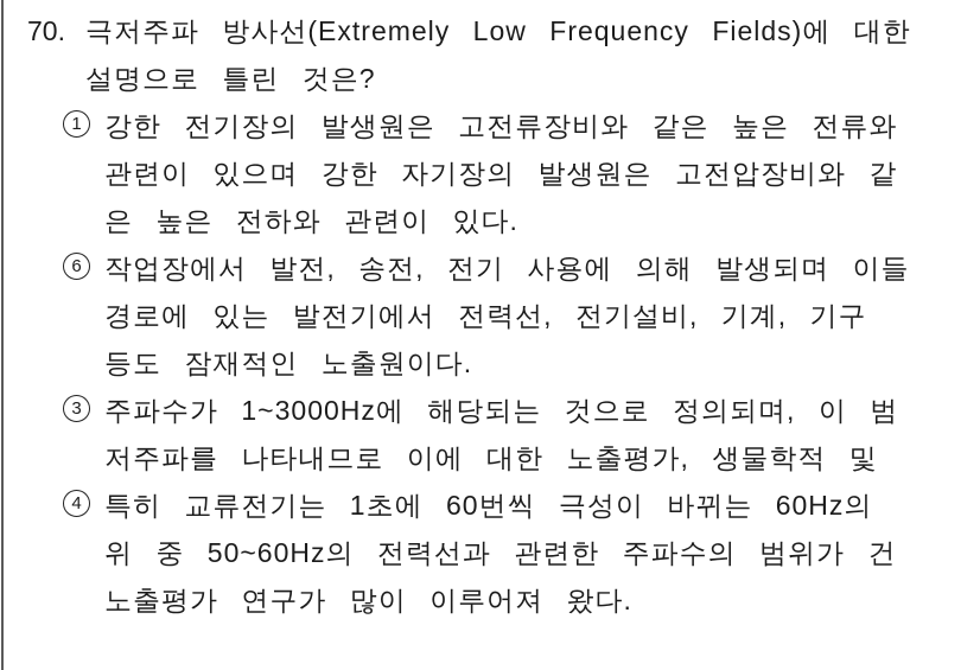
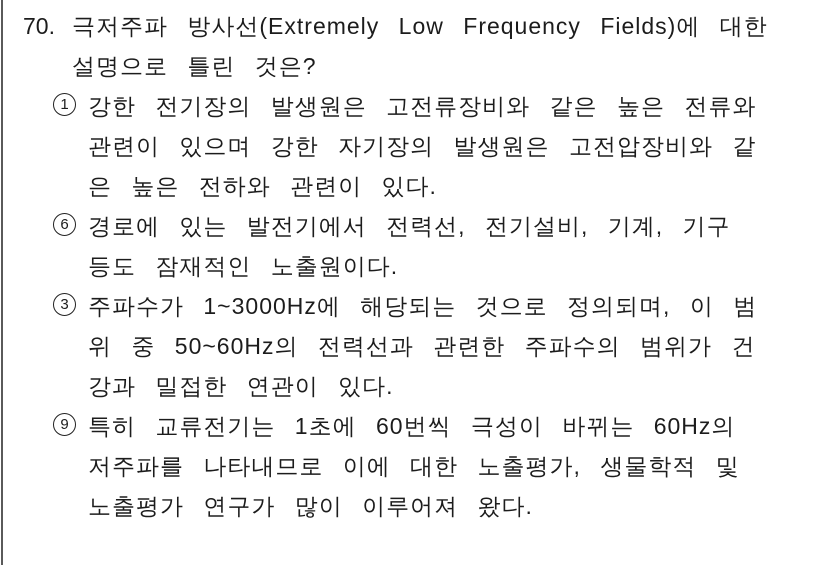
  70.
  극저주파 방사선(Extremely Low Frequency Fields)에 대한
  설명으로 틀린 것은?
  1
  강한 전기장의 발생원은 고전류장비와 같은 높은 전류와
  관련이 있으며 강한 자기장의 발생원은 고전압장비와 같
  은 높은 전하와 관련이 있다.
  6
- 작업장에서 발전, 송전, 전기 사용에 의해 발생되며 이들
  경로에 있는 발전기에서 전력선, 전기설비, 기계, 기구
  등도 잠재적인 노출원이다.
  3
  주파수가 1~3000Hz에 해당되는 것으로 정의되며, 이 범
- 저주파를 나타내므로 이에 대한 노출평가, 생물학적 및
+ 위 중 50~60Hz의 전력선과 관련한 주파수의 범위가 건
+ 강과 밀접한 연관이 있다.
- 4
+ 9
  특히 교류전기는 1초에 60번씩 극성이 바뀌는 60Hz의
- 위 중 50~60Hz의 전력선과 관련한 주파수의 범위가 건
+ 저주파를 나타내므로 이에 대한 노출평가, 생물학적 및
  노출평가 연구가 많이 이루어져 왔다.
